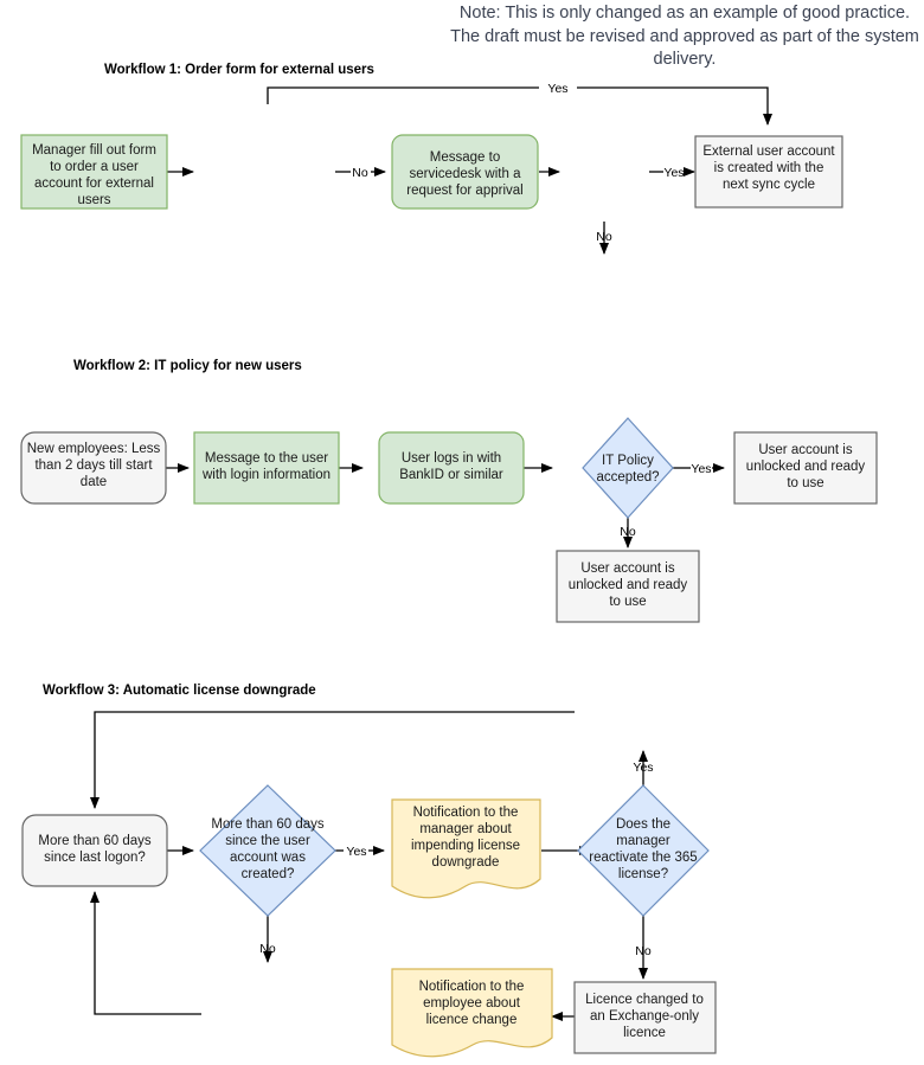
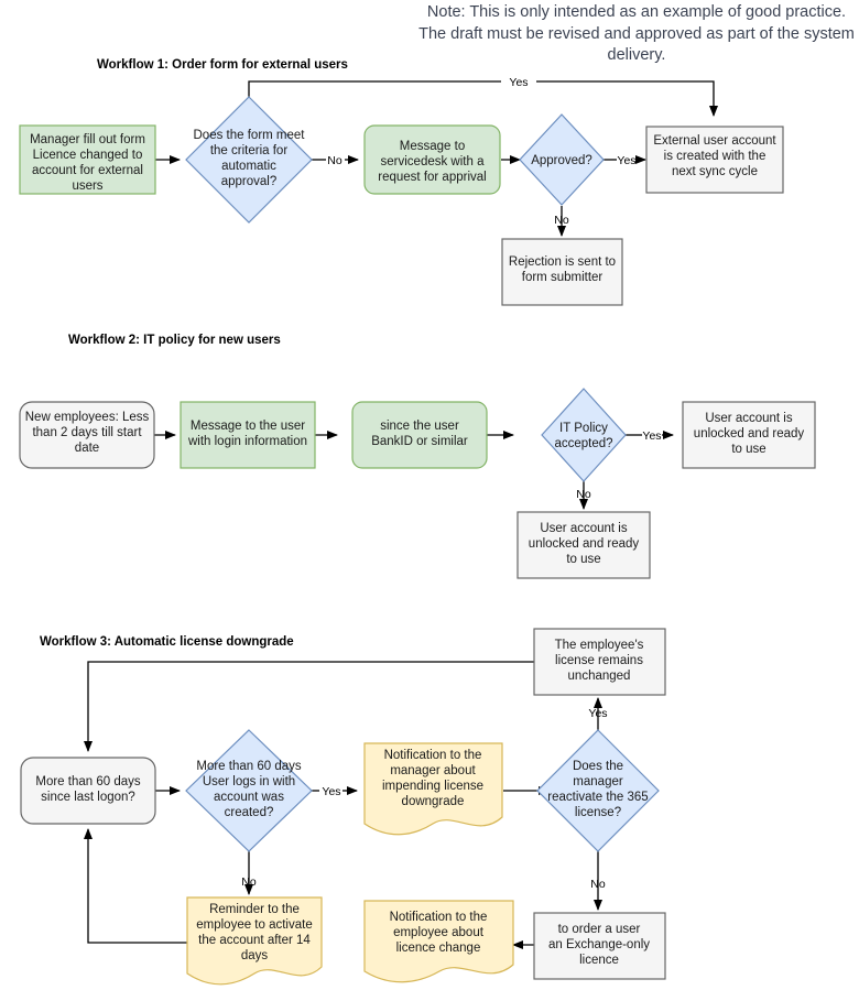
- Note: This is only changed as an example of good practice. The draft must be revised and approved as part of the system delivery.
+ Note: This is only intended as an example of good practice. The draft must be revised and approved as part of the system delivery.
  Workflow 1: Order form for external users
  No
  Yes
  Yes
  No
  Manager fill out form
- to order a user
+ Licence changed to
  account for external
  users
+ Does the form meet
+ the criteria for
+ automatic
+ approval?
  Message to
  servicedesk with a
  request for apprival
+ Approved?
  External user account
  is created with the
  next sync cycle
+ Rejection is sent to
+ form submitter
  Workflow 2: IT policy for new users
  Yes
  No
  New employees: Less
  than 2 days till start
  date
  Message to the user
  with login information
- User logs in with
+ since the user
  BankID or similar
  IT Policy
  accepted?
  User account is
  unlocked and ready
  to use
  User account is
  unlocked and ready
  to use
  Workflow 3: Automatic license downgrade
  Yes
  Yes
  No
  No
  More than 60 days
  since last logon?
  More than 60 days
- since the user
+ User logs in with
  account was
  created?
  Notification to the
  manager about
  impending license
  downgrade
  Does the
  manager
  reactivate the 365
  license?
+ The employee's
+ license remains
+ unchanged
+ Reminder to the
+ employee to activate
+ the account after 14
+ days
  Notification to the
  employee about
  licence change
- Licence changed to
+ to order a user
  an Exchange-only
  licence
